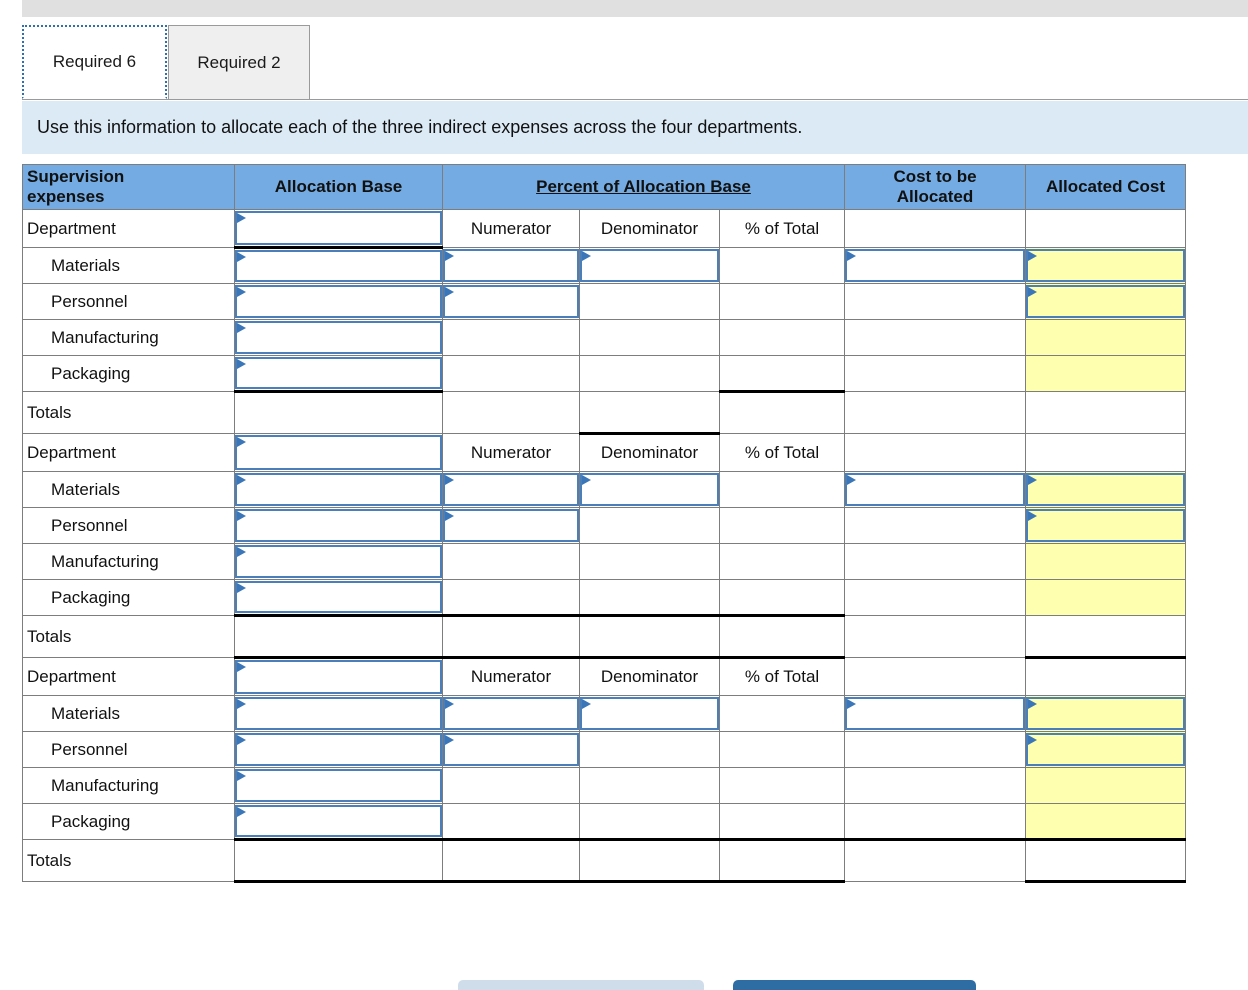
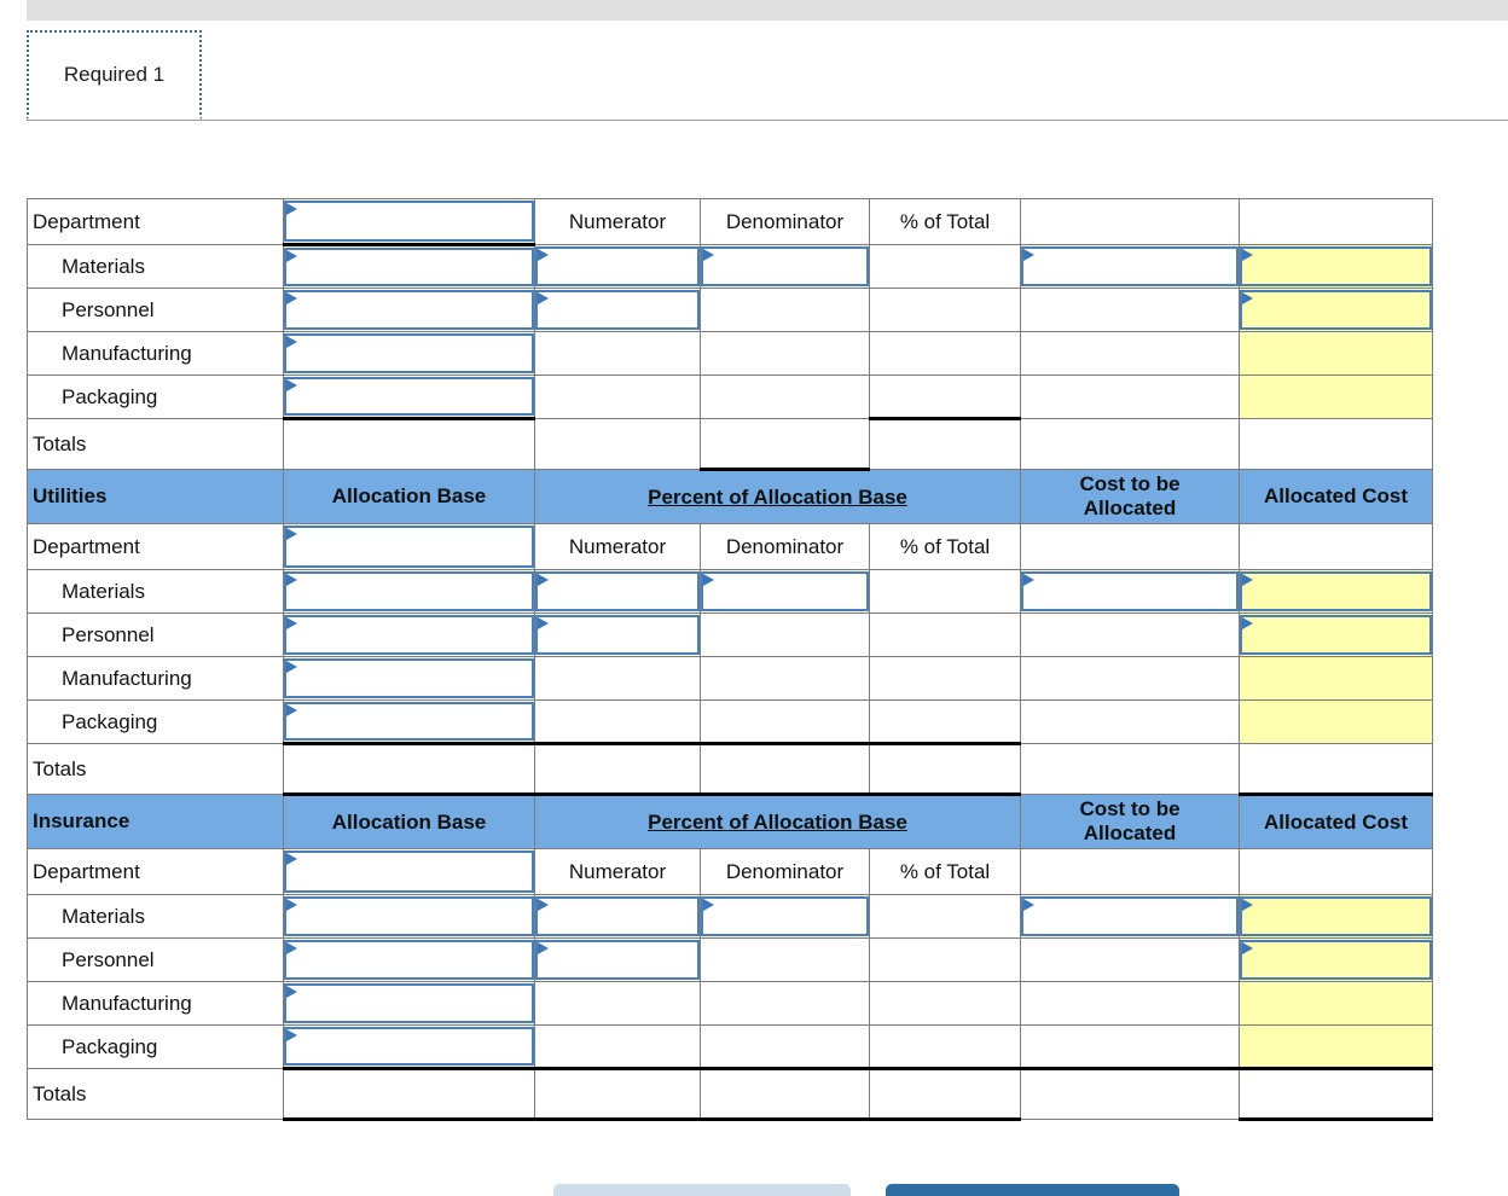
- Required 6
+ Required 1
- Required 2
- Use this information to allocate each of the three indirect expenses across the four departments.
- Supervision expenses	Allocation Base	Percent of Allocation Base	Cost to be Allocated	Allocated Cost
  Department		Numerator	Denominator	% of Total
  Materials
  Personnel
  Manufacturing
  Packaging
  Totals
+ Utilities	Allocation Base	Percent of Allocation Base	Cost to be Allocated	Allocated Cost
  Department		Numerator	Denominator	% of Total
  Materials
  Personnel
  Manufacturing
  Packaging
  Totals
+ Insurance	Allocation Base	Percent of Allocation Base	Cost to be Allocated	Allocated Cost
  Department		Numerator	Denominator	% of Total
  Materials
  Personnel
  Manufacturing
  Packaging
  Totals
